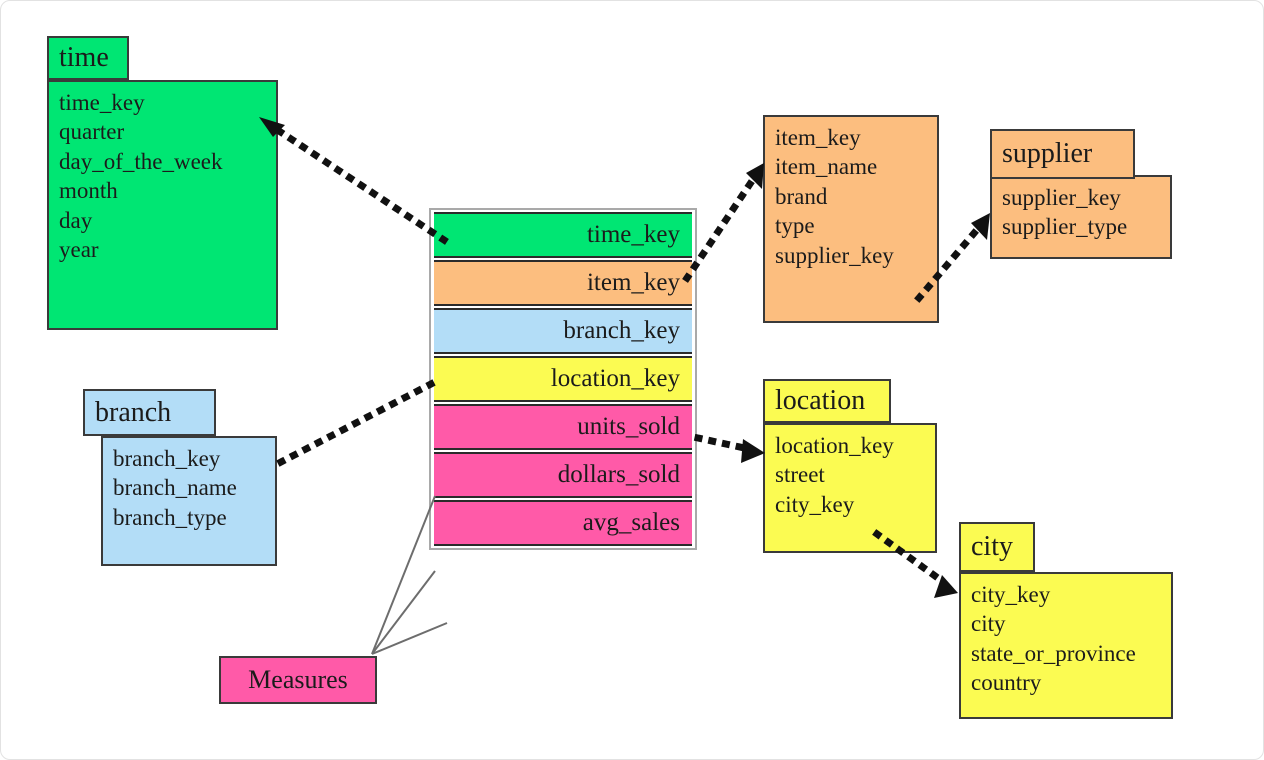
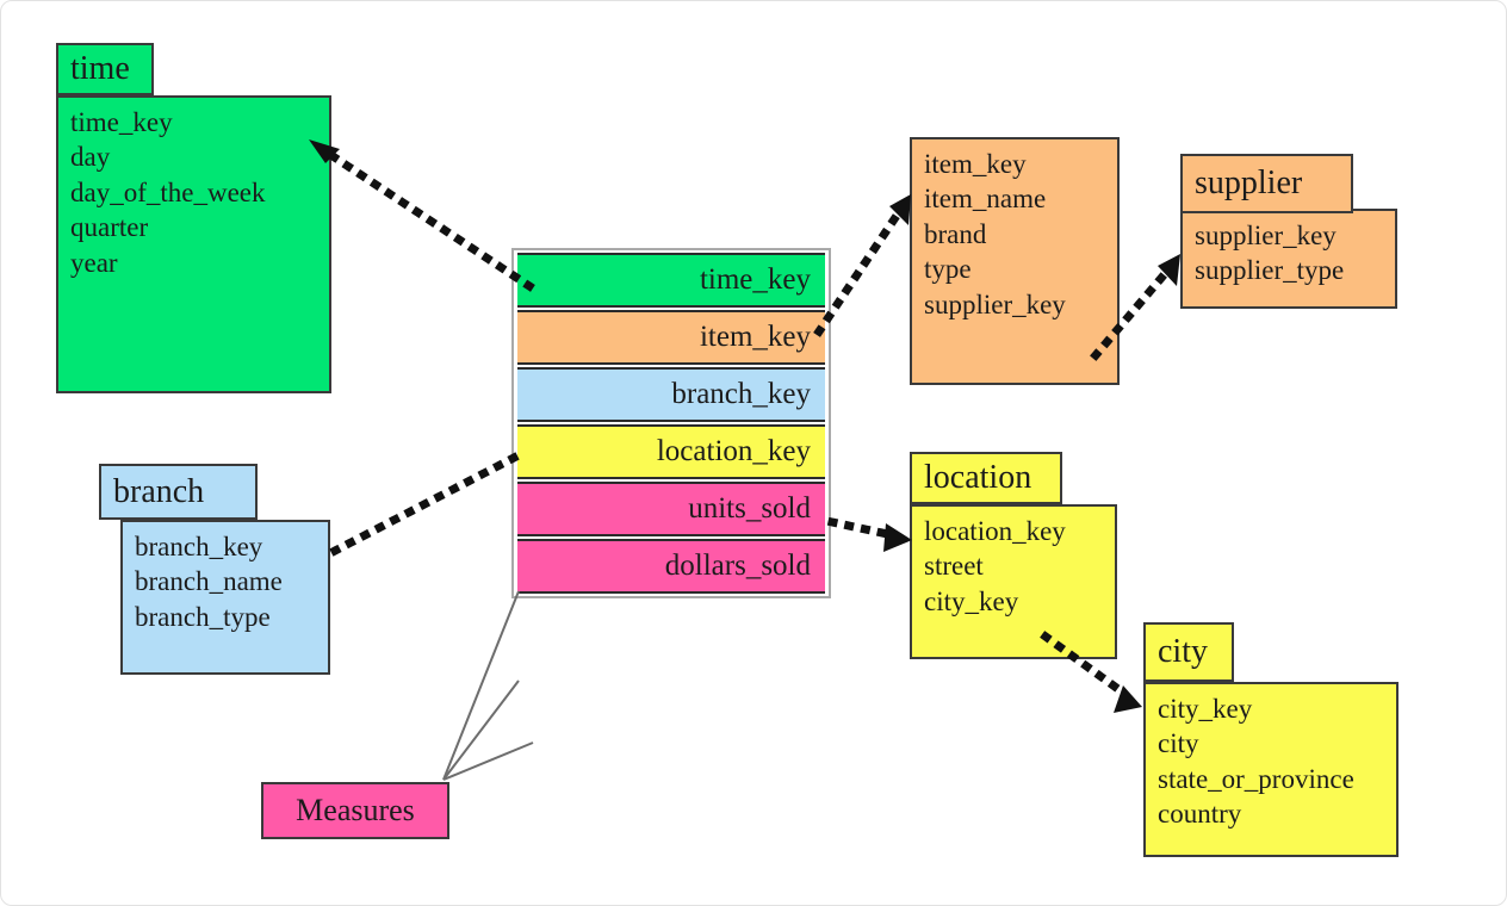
  time
  time_key
- quarter
+ day
  day_of_the_week
- month
- day
+ quarter
  year
  branch
  branch_key
  branch_name
  branch_type
  item_key
  item_name
  brand
  type
  supplier_key
  supplier
  supplier_key
  supplier_type
  location
  location_key
  street
  city_key
  city
  city_key
  city
  state_or_province
  country
  time_key
  item_key
  branch_key
  location_key
  units_sold
  dollars_sold
- avg_sales
  Measures
